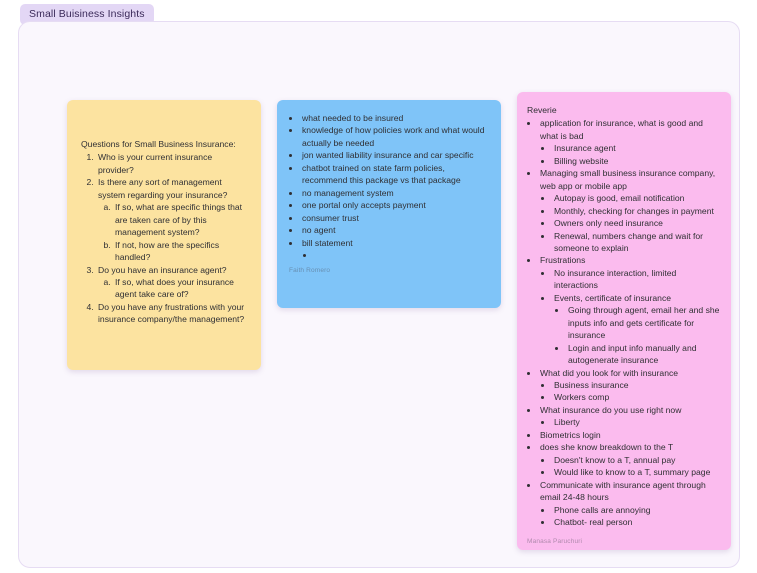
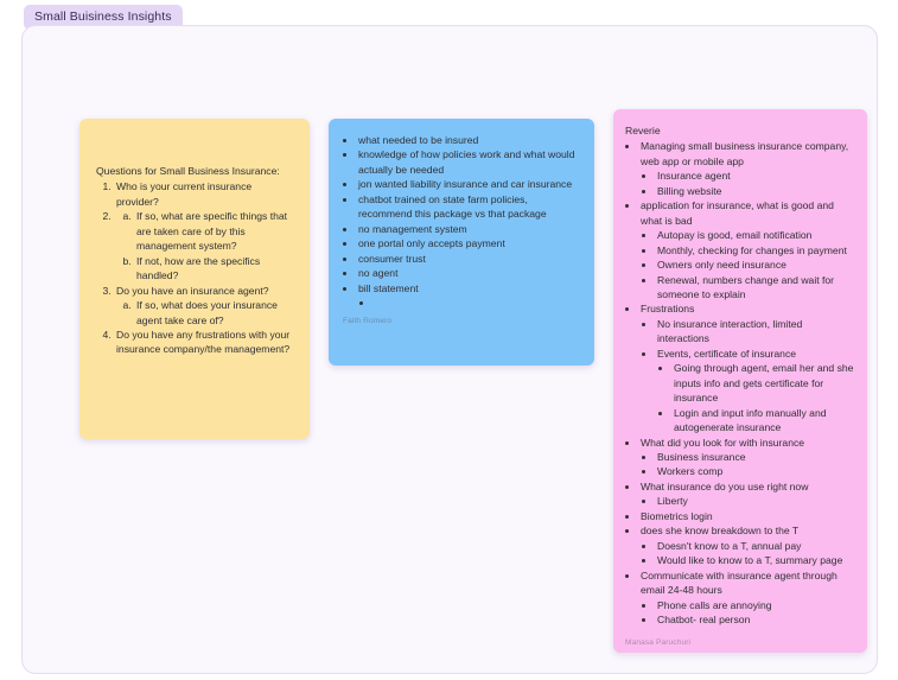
  Small Buisiness Insights
  Questions for Small Business Insurance:
  Who is your current insurance provider?
- Is there any sort of management system regarding your insurance?
  If so, what are specific things that are taken care of by this management system?
  If not, how are the specifics handled?
  Do you have an insurance agent?
  If so, what does your insurance agent take care of?
  Do you have any frustrations with your insurance company/the management?
  what needed to be insured
  knowledge of how policies work and what would actually be needed
- jon wanted liability insurance and car specific
+ jon wanted liability insurance and car insurance
  chatbot trained on state farm policies, recommend this package vs that package
  no management system
  one portal only accepts payment
  consumer trust
  no agent
  bill statement
  Reverie
- application for insurance, what is good and what is bad
+ Managing small business insurance company, web app or mobile app
  Insurance agent
  Billing website
- Managing small business insurance company, web app or mobile app
+ application for insurance, what is good and what is bad
  Autopay is good, email notification
  Monthly, checking for changes in payment
  Owners only need insurance
  Renewal, numbers change and wait for someone to explain
  Frustrations
  No insurance interaction, limited interactions
  Events, certificate of insurance
  Going through agent, email her and she inputs info and gets certificate for insurance
  Login and input info manually and autogenerate insurance
  What did you look for with insurance
  Business insurance
  Workers comp
  What insurance do you use right now
  Liberty
  Biometrics login
  does she know breakdown to the T
  Doesn't know to a T, annual pay
  Would like to know to a T, summary page
  Communicate with insurance agent through email 24-48 hours
  Phone calls are annoying
  Chatbot- real person
